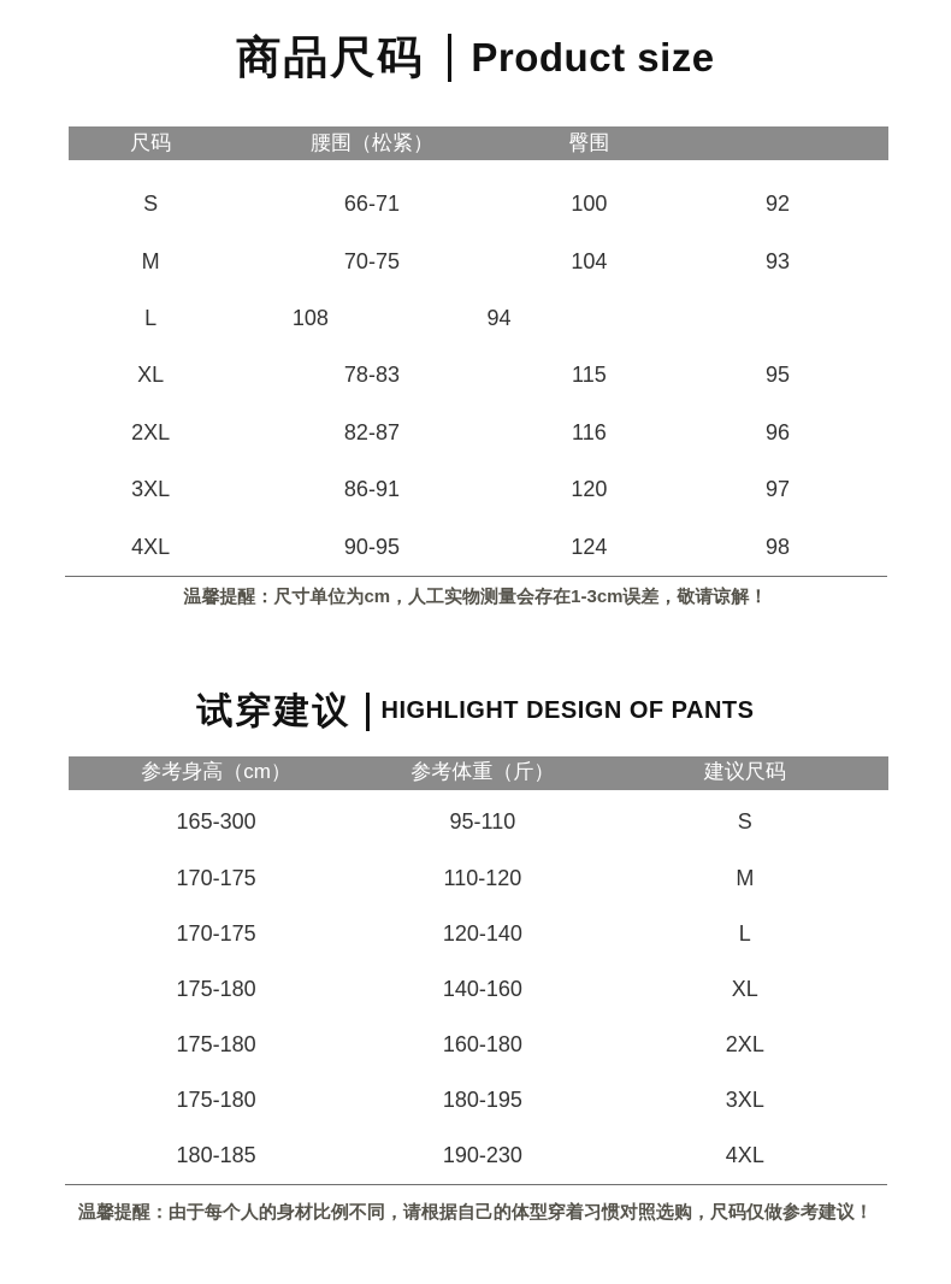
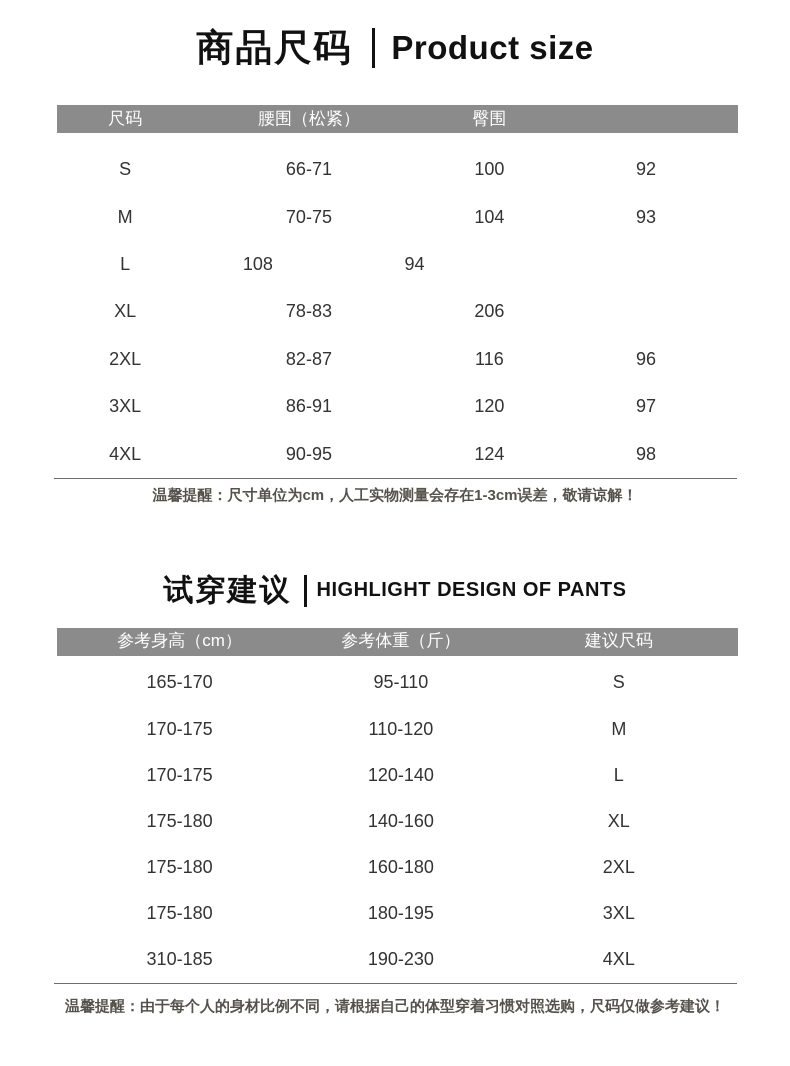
  商品尺码
  Product size
  尺码
  腰围（松紧）
  臀围
  S
  66-71
  100
  92
  M
  70-75
  104
  93
  L
  108
  94
  XL
  78-83
- 115
+ 206
- 95
  2XL
  82-87
  116
  96
  3XL
  86-91
  120
  97
  4XL
  90-95
  124
  98
  温馨提醒：尺寸单位为cm，人工实物测量会存在1-3cm误差，敬请谅解！
  试穿建议
  HIGHLIGHT DESIGN OF PANTS
  参考身高（cm）
  参考体重（斤）
  建议尺码
- 165-300
+ 165-170
  95-110
  S
  170-175
  110-120
  M
  170-175
  120-140
  L
  175-180
  140-160
  XL
  175-180
  160-180
  2XL
  175-180
  180-195
  3XL
- 180-185
+ 310-185
  190-230
  4XL
  温馨提醒：由于每个人的身材比例不同，请根据自己的体型穿着习惯对照选购，尺码仅做参考建议！
